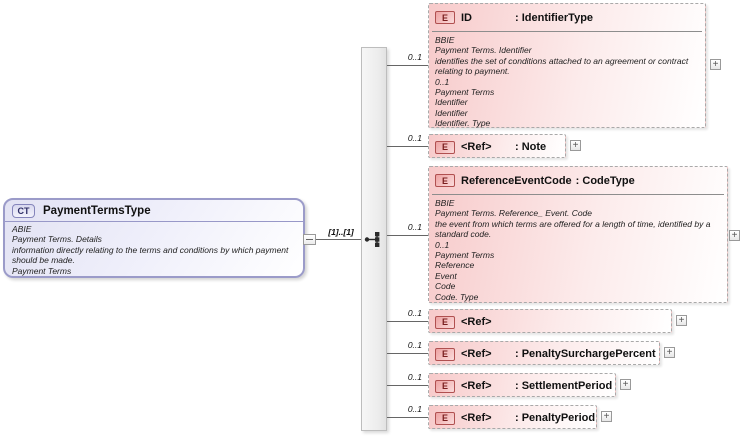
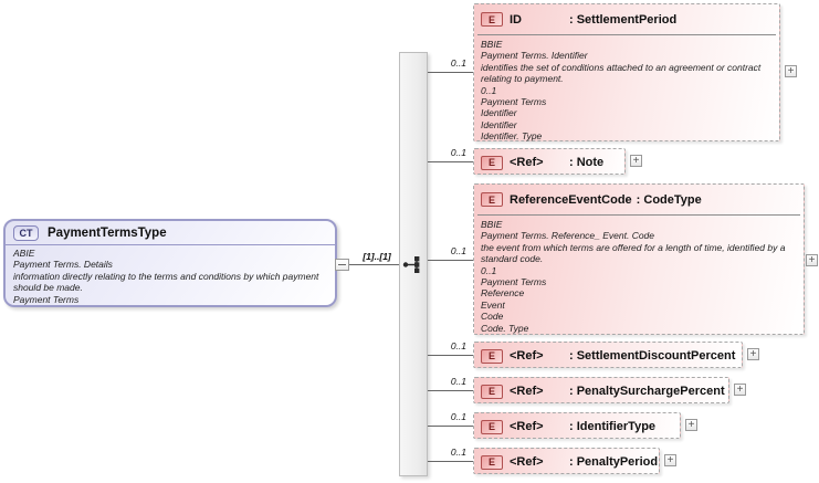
  CT
  PaymentTermsType
  ABIE
  Payment Terms. Details
  information directly relating to the terms and conditions by which payment should be made.
  Payment Terms
  [1]..[1]
  0..1
  0..1
  0..1
  0..1
  0..1
  0..1
  0..1
  E
  ID
- : IdentifierType
+ : SettlementPeriod
  BBIE
  Payment Terms. Identifier
  identifies the set of conditions attached to an agreement or contract relating to payment.
  0..1
  Payment Terms
  Identifier
  Identifier
  Identifier. Type
  +
  E
  <Ref>
  : Note
  +
  E
  ReferenceEventCode
  : CodeType
  BBIE
  Payment Terms. Reference_ Event. Code
  the event from which terms are offered for a length of time, identified by a standard code.
  0..1
  Payment Terms
  Reference
  Event
  Code
  Code. Type
  +
  E
  <Ref>
+ : SettlementDiscountPercent
  +
  E
  <Ref>
  : PenaltySurchargePercent
  +
  E
  <Ref>
- : SettlementPeriod
+ : IdentifierType
  +
  E
  <Ref>
  : PenaltyPeriod
  +
